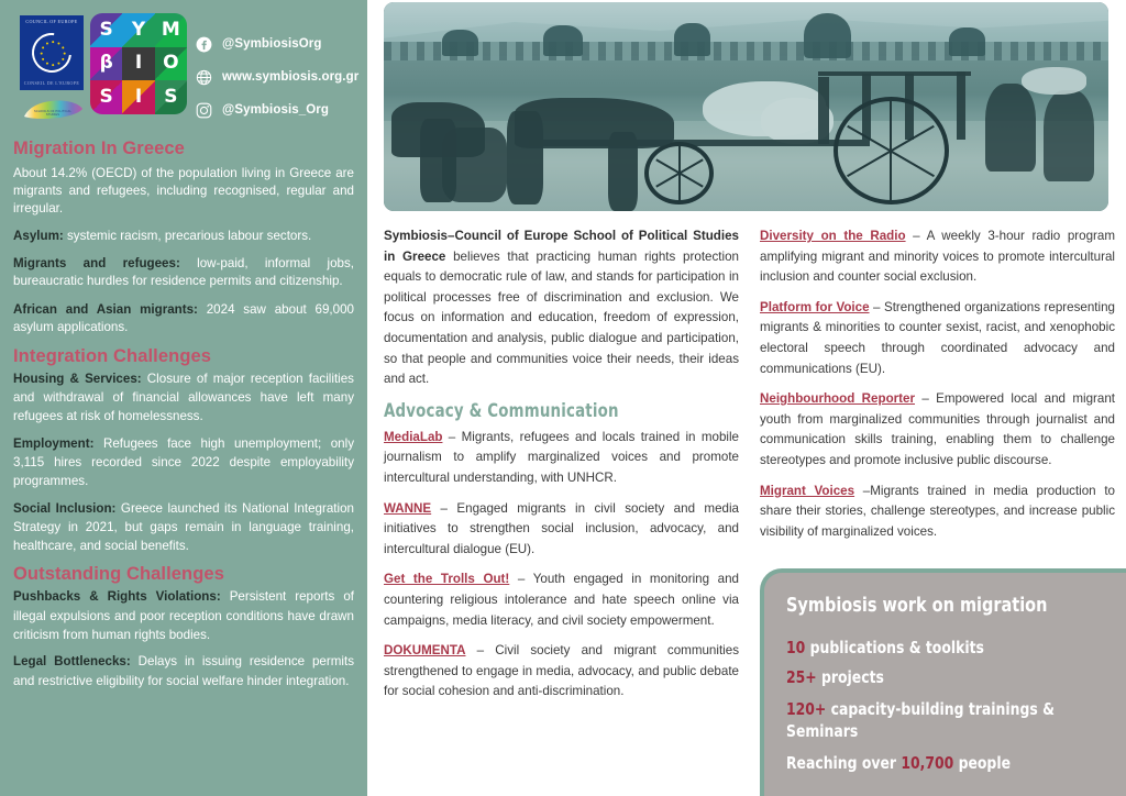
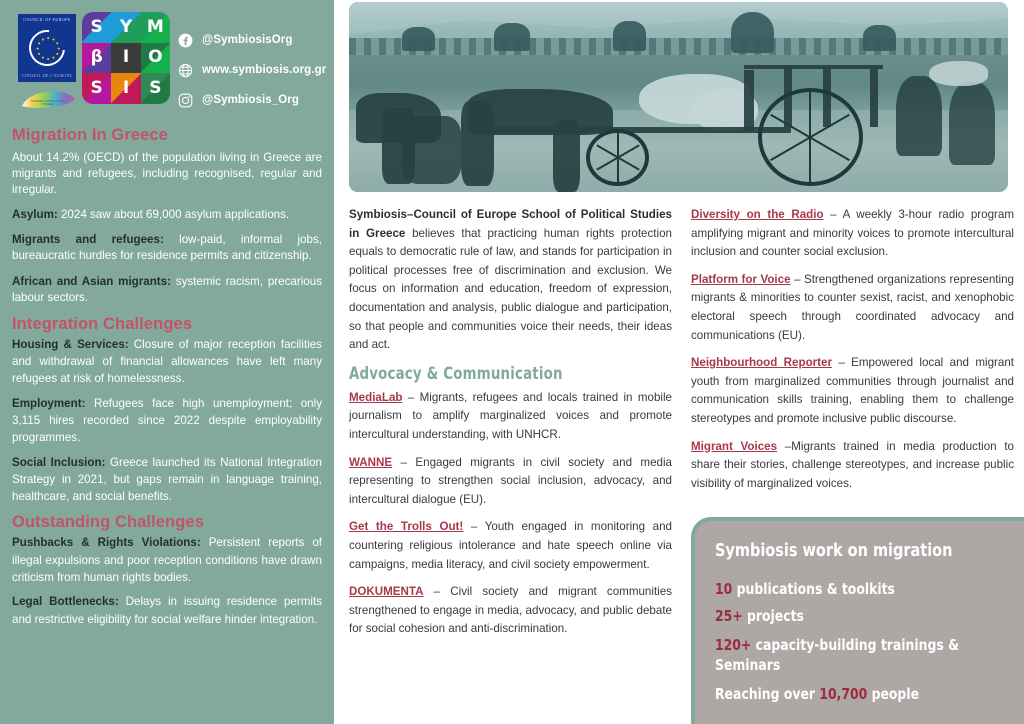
  S
  Y
  M
  β
  I
  O
  S
  I
  S
  @SymbiosisOrg
  www.symbiosis.org.gr
  @Symbiosis_Org
  Migration In Greece
  About 14.2% (OECD) of the population living in Greece are migrants and refugees, including recognised, regular and irregular.
- Asylum: systemic racism, precarious labour sectors.
+ Asylum: 2024 saw about 69,000 asylum applications.
  Migrants and refugees: low-paid, informal jobs, bureaucratic hurdles for residence permits and citizenship.
- African and Asian migrants: 2024 saw about 69,000 asylum applications.
+ African and Asian migrants: systemic racism, precarious labour sectors.
  Integration Challenges
  Housing & Services: Closure of major reception facilities and withdrawal of financial allowances have left many refugees at risk of homelessness.
  Employment: Refugees face high unemployment; only 3,115 hires recorded since 2022 despite employability programmes.
  Social Inclusion: Greece launched its National Integration Strategy in 2021, but gaps remain in language training, healthcare, and social benefits.
  Outstanding Challenges
  Pushbacks & Rights Violations: Persistent reports of illegal expulsions and poor reception conditions have drawn criticism from human rights bodies.
  Legal Bottlenecks: Delays in issuing residence permits and restrictive eligibility for social welfare hinder integration.
  Symbiosis–Council of Europe School of Political Studies in Greece believes that practicing human rights protection equals to democratic rule of law, and stands for participation in political processes free of discrimination and exclusion. We focus on information and education, freedom of expression, documentation and analysis, public dialogue and participation, so that people and communities voice their needs, their ideas and act.
  Advocacy & Communication
  MediaLab – Migrants, refugees and locals trained in mobile journalism to amplify marginalized voices and promote intercultural understanding, with UNHCR.
- WANNE – Engaged migrants in civil society and media initiatives to strengthen social inclusion, advocacy, and intercultural dialogue (EU).
+ WANNE – Engaged migrants in civil society and media representing to strengthen social inclusion, advocacy, and intercultural dialogue (EU).
  Get the Trolls Out! – Youth engaged in monitoring and countering religious intolerance and hate speech online via campaigns, media literacy, and civil society empowerment.
  DOKUMENTA – Civil society and migrant communities strengthened to engage in media, advocacy, and public debate for social cohesion and anti-discrimination.
  Diversity on the Radio – A weekly 3-hour radio program amplifying migrant and minority voices to promote intercultural inclusion and counter social exclusion.
  Platform for Voice – Strengthened organizations representing migrants & minorities to counter sexist, racist, and xenophobic electoral speech through coordinated advocacy and communications (EU).
  Neighbourhood Reporter – Empowered local and migrant youth from marginalized communities through journalist and communication skills training, enabling them to challenge stereotypes and promote inclusive public discourse.
  Migrant Voices –Migrants trained in media production to share their stories, challenge stereotypes, and increase public visibility of marginalized voices.
  Symbiosis work on migration
  10 publications & toolkits
  25+ projects
  120+ capacity-building trainings & Seminars
  Reaching over 10,700 people
